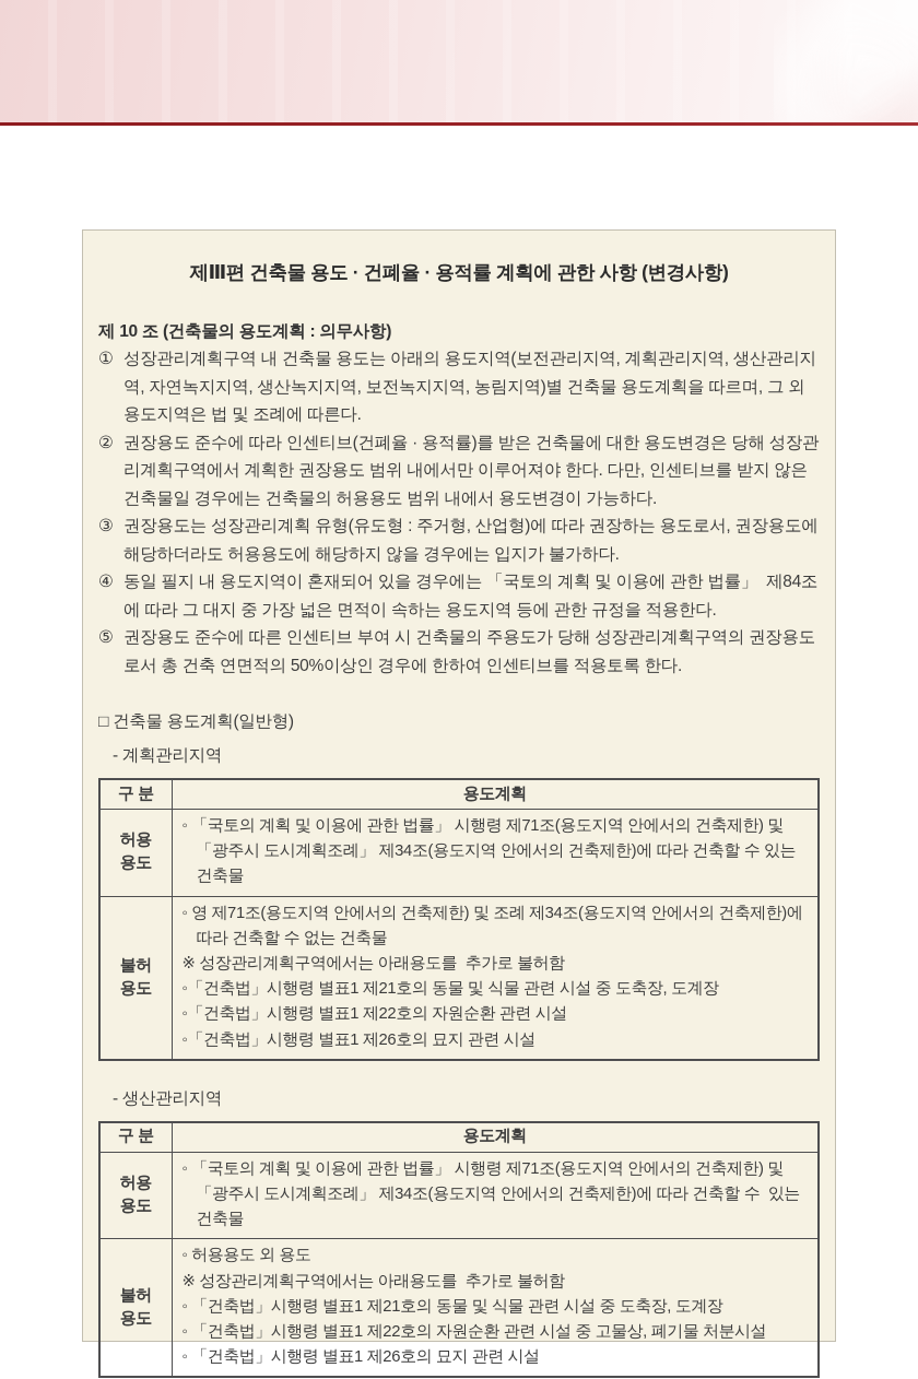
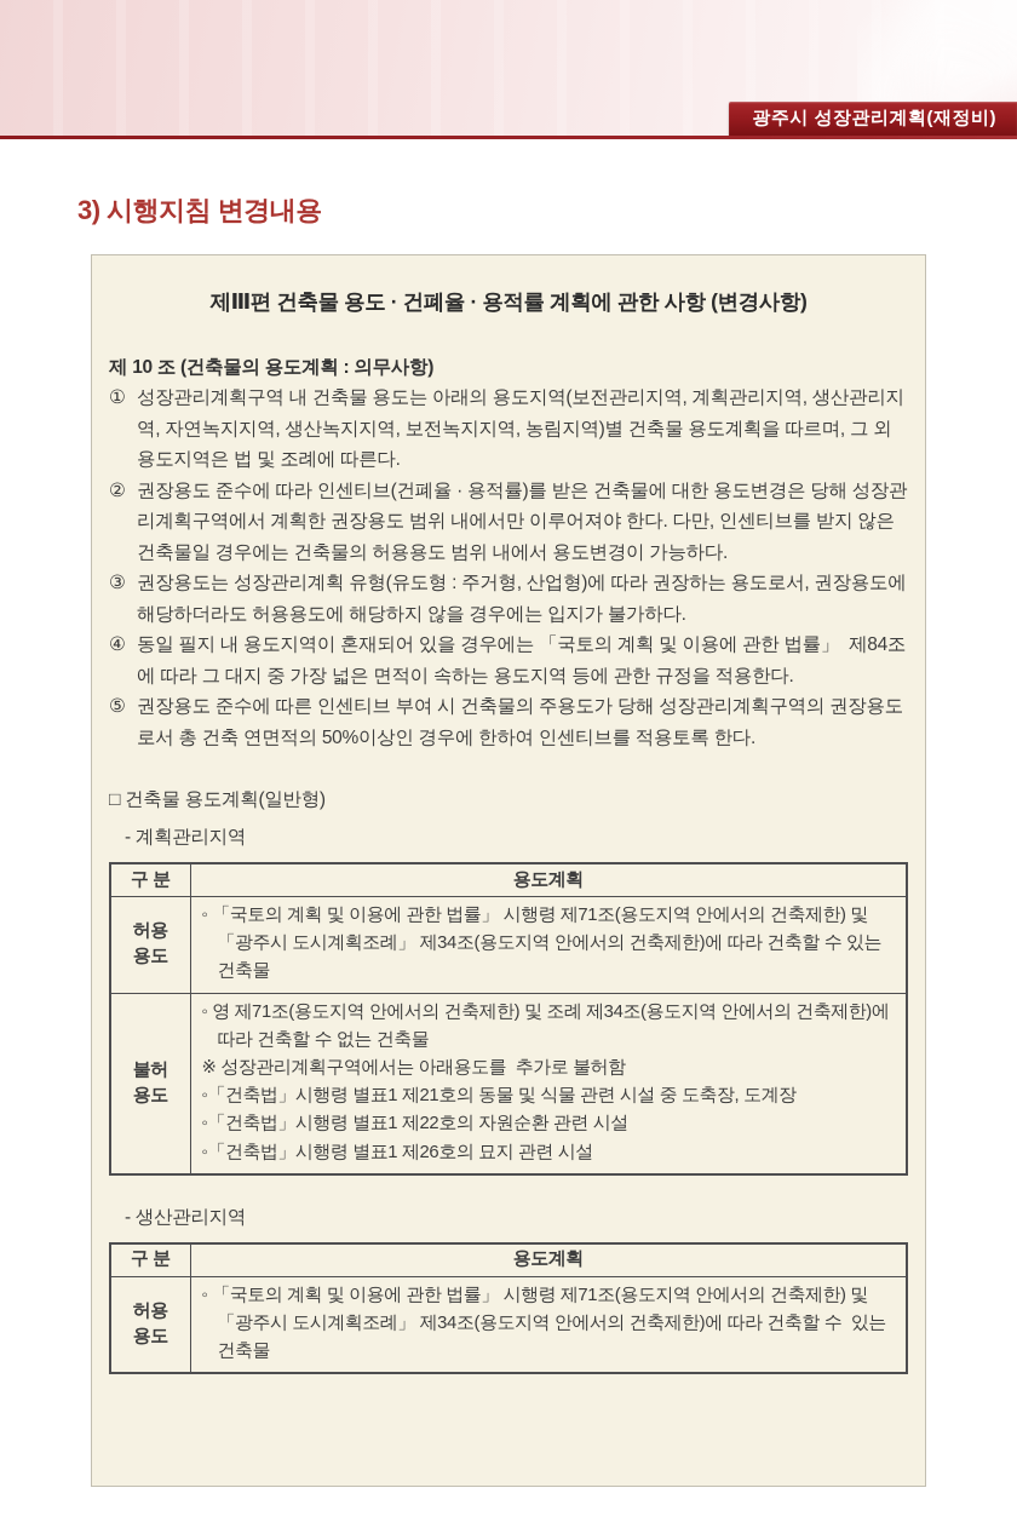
+ 광주시 성장관리계획(재정비)
+ 3) 시행지침 변경내용
  제Ⅲ편 건축물 용도 · 건폐율 · 용적률 계획에 관한 사항 (변경사항)
  제 10 조 (건축물의 용도계획 : 의무사항)
  ①
  성장관리계획구역 내 건축물 용도는 아래의 용도지역(보전관리지역, 계획관리지역, 생산관리지역, 자연녹지지역, 생산녹지지역, 보전녹지지역, 농림지역)별 건축물 용도계획을 따르며, 그 외 용도지역은 법 및 조례에 따른다.
  ②
  권장용도 준수에 따라 인센티브(건폐율 · 용적률)를 받은 건축물에 대한 용도변경은 당해 성장관리계획구역에서 계획한 권장용도 범위 내에서만 이루어져야 한다. 다만, 인센티브를 받지 않은 건축물일 경우에는 건축물의 허용용도 범위 내에서 용도변경이 가능하다.
  ③
  권장용도는 성장관리계획 유형(유도형 : 주거형, 산업형)에 따라 권장하는 용도로서, 권장용도에 해당하더라도 허용용도에 해당하지 않을 경우에는 입지가 불가하다.
  ④
  동일 필지 내 용도지역이 혼재되어 있을 경우에는 「국토의 계획 및 이용에 관한 법률」 제84조에 따라 그 대지 중 가장 넓은 면적이 속하는 용도지역 등에 관한 규정을 적용한다.
  ⑤
  권장용도 준수에 따른 인센티브 부여 시 건축물의 주용도가 당해 성장관리계획구역의 권장용도로서 총 건축 연면적의 50%이상인 경우에 한하여 인센티브를 적용토록 한다.
  □ 건축물 용도계획(일반형)
  - 계획관리지역
  구 분	용도계획
  허용 용도	◦ 「국토의 계획 및 이용에 관한 법률」 시행령 제71조(용도지역 안에서의 건축제한) 및 「광주시 도시계획조례」 제34조(용도지역 안에서의 건축제한)에 따라 건축할 수 있는 건축물
  불허 용도	◦ 영 제71조(용도지역 안에서의 건축제한) 및 조례 제34조(용도지역 안에서의 건축제한)에 따라 건축할 수 없는 건축물 ※ 성장관리계획구역에서는 아래용도를 추가로 불허함 ◦「건축법」시행령 별표1 제21호의 동물 및 식물 관련 시설 중 도축장, 도계장 ◦「건축법」시행령 별표1 제22호의 자원순환 관련 시설 ◦「건축법」시행령 별표1 제26호의 묘지 관련 시설
  - 생산관리지역
  구 분	용도계획
  허용 용도	◦ 「국토의 계획 및 이용에 관한 법률」 시행령 제71조(용도지역 안에서의 건축제한) 및 「광주시 도시계획조례」 제34조(용도지역 안에서의 건축제한)에 따라 건축할 수 있는 건축물
- 불허 용도	◦ 허용용도 외 용도 ※ 성장관리계획구역에서는 아래용도를 추가로 불허함 ◦ 「건축법」시행령 별표1 제21호의 동물 및 식물 관련 시설 중 도축장, 도계장 ◦ 「건축법」시행령 별표1 제22호의 자원순환 관련 시설 중 고물상, 폐기물 처분시설 ◦ 「건축법」시행령 별표1 제26호의 묘지 관련 시설
